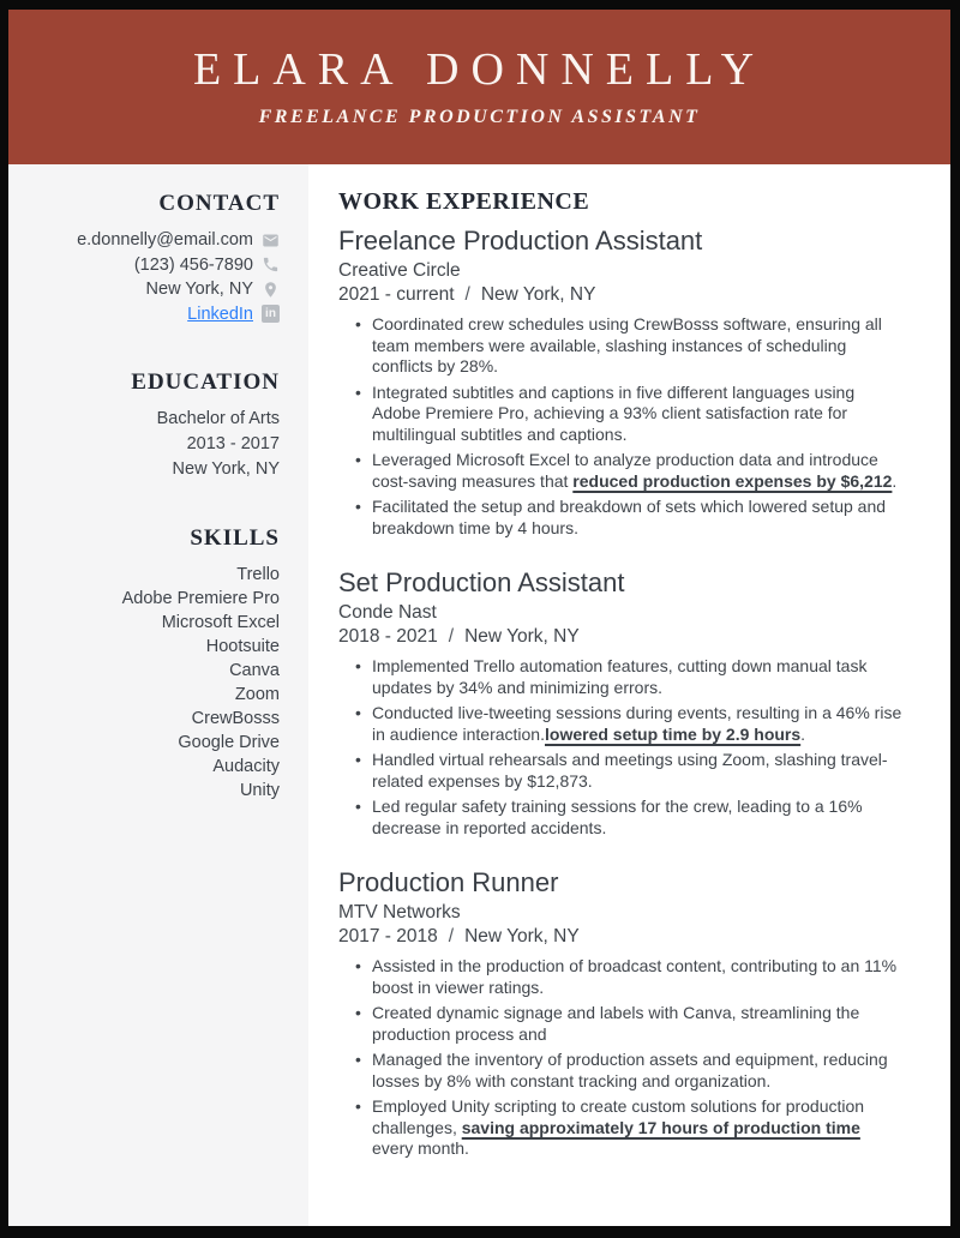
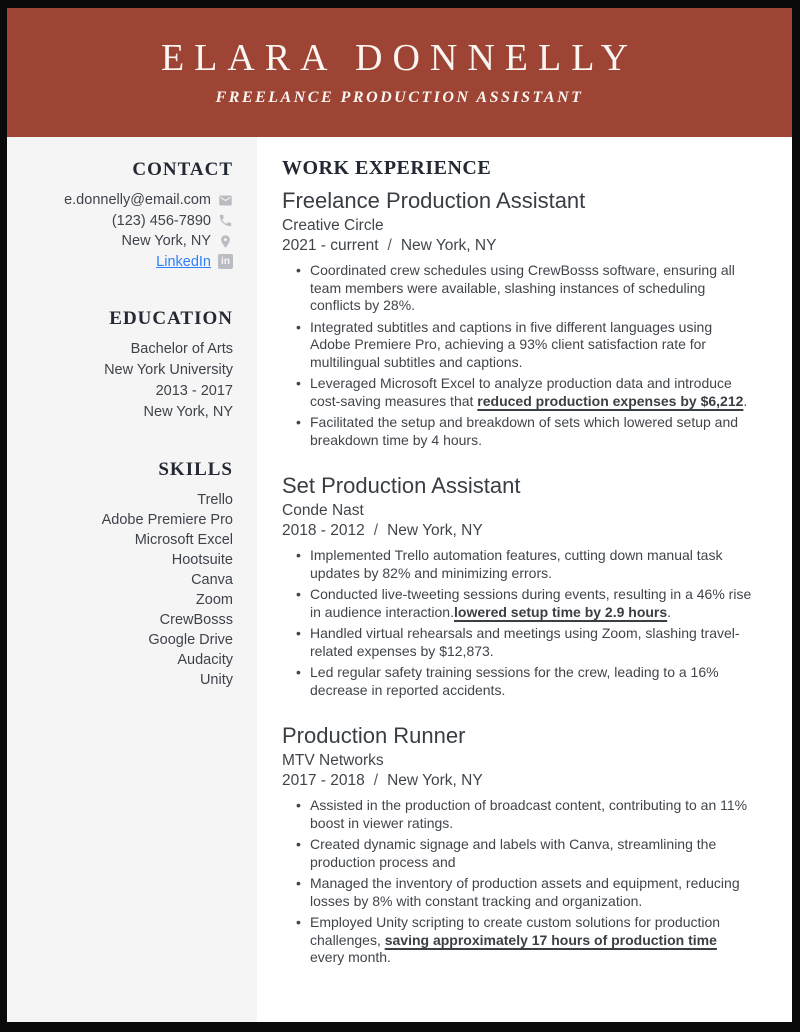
  ELARA DONNELLY
  FREELANCE PRODUCTION ASSISTANT
  CONTACT
  e.donnelly@email.com
  (123) 456-7890
  New York, NY
  LinkedIn
  in
  EDUCATION
  Bachelor of Arts
+ New York University
  2013 - 2017
  New York, NY
  SKILLS
  Trello
  Adobe Premiere Pro
  Microsoft Excel
  Hootsuite
  Canva
  Zoom
  CrewBosss
  Google Drive
  Audacity
  Unity
  WORK EXPERIENCE
  Freelance Production Assistant
  Creative Circle
  2021 - current
  /
  New York, NY
  Coordinated crew schedules using CrewBosss software, ensuring all team members were available, slashing instances of scheduling conflicts by 28%.
  Integrated subtitles and captions in five different languages using Adobe Premiere Pro, achieving a 93% client satisfaction rate for multilingual subtitles and captions.
  Leveraged Microsoft Excel to analyze production data and introduce cost-saving measures that reduced production expenses by $6,212.
  Facilitated the setup and breakdown of sets which lowered setup and breakdown time by 4 hours.
  Set Production Assistant
  Conde Nast
- 2018 - 2021
+ 2018 - 2012
  /
  New York, NY
- Implemented Trello automation features, cutting down manual task updates by 34% and minimizing errors.
+ Implemented Trello automation features, cutting down manual task updates by 82% and minimizing errors.
  Conducted live-tweeting sessions during events, resulting in a 46% rise in audience interaction.lowered setup time by 2.9 hours.
  Handled virtual rehearsals and meetings using Zoom, slashing travel-related expenses by $12,873.
  Led regular safety training sessions for the crew, leading to a 16% decrease in reported accidents.
  Production Runner
  MTV Networks
  2017 - 2018
  /
  New York, NY
  Assisted in the production of broadcast content, contributing to an 11% boost in viewer ratings.
  Created dynamic signage and labels with Canva, streamlining the production process and
  Managed the inventory of production assets and equipment, reducing losses by 8% with constant tracking and organization.
  Employed Unity scripting to create custom solutions for production challenges, saving approximately 17 hours of production time every month.
